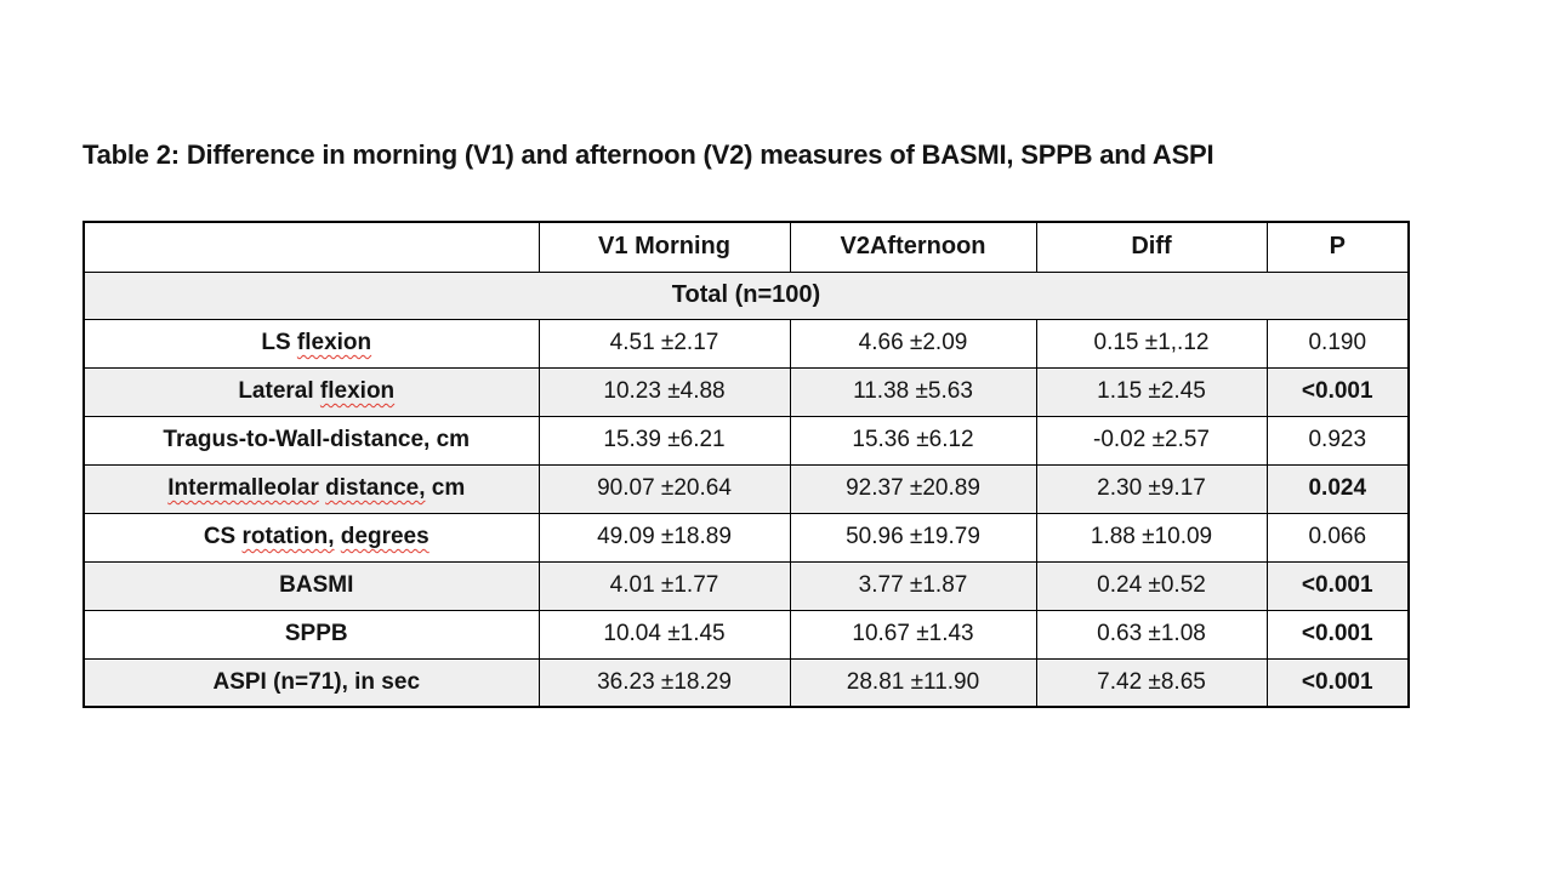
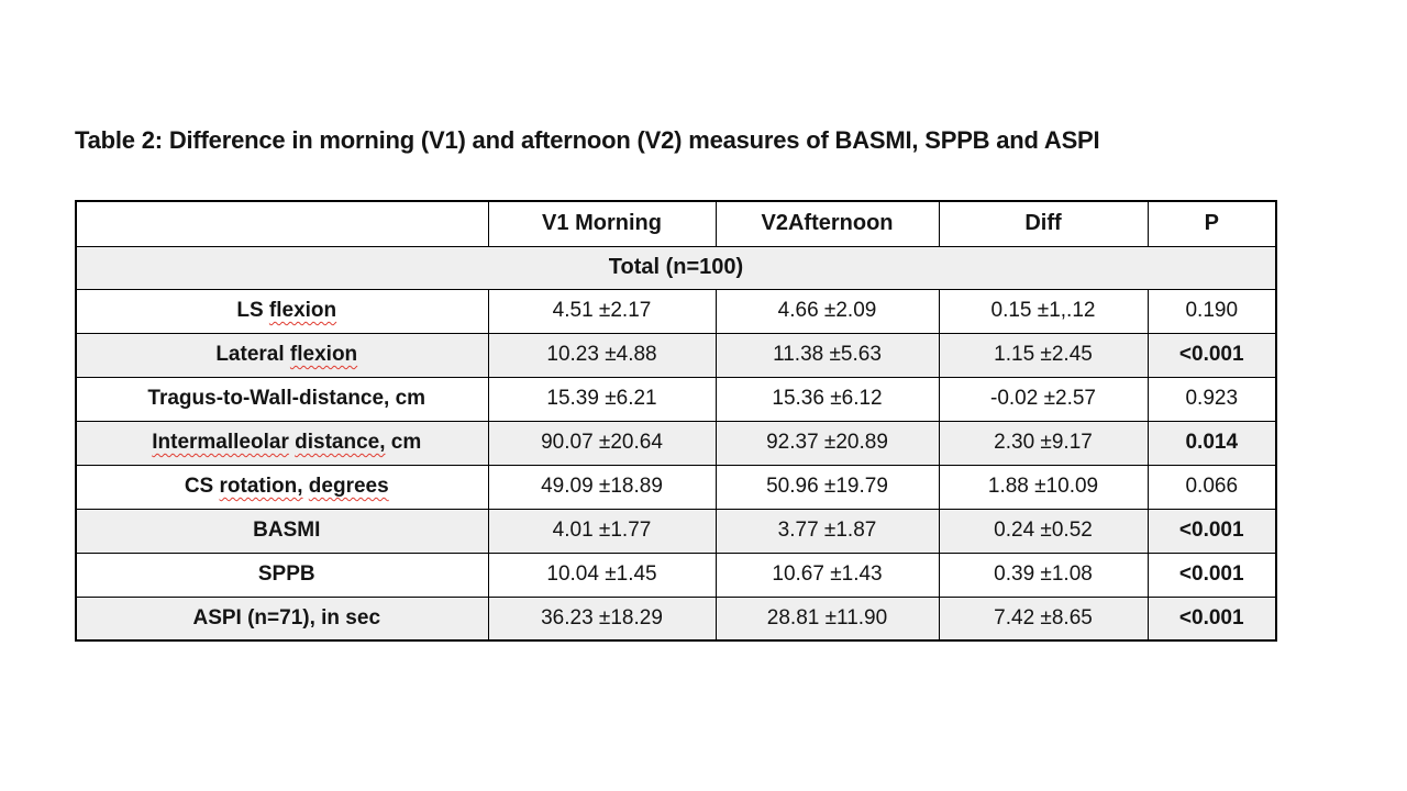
  Table 2: Difference in morning (V1) and afternoon (V2) measures of BASMI, SPPB and ASPI
  	V1 Morning	V2Afternoon	Diff	P
  Total (n=100)
  LS flexion	4.51 ±2.17	4.66 ±2.09	0.15 ±1,.12	0.190
  Lateral flexion	10.23 ±4.88	11.38 ±5.63	1.15 ±2.45	<0.001
  Tragus-to-Wall-distance, cm	15.39 ±6.21	15.36 ±6.12	-0.02 ±2.57	0.923
- Intermalleolar distance, cm	90.07 ±20.64	92.37 ±20.89	2.30 ±9.17	0.024
+ Intermalleolar distance, cm	90.07 ±20.64	92.37 ±20.89	2.30 ±9.17	0.014
  CS rotation, degrees	49.09 ±18.89	50.96 ±19.79	1.88 ±10.09	0.066
  BASMI	4.01 ±1.77	3.77 ±1.87	0.24 ±0.52	<0.001
- SPPB	10.04 ±1.45	10.67 ±1.43	0.63 ±1.08	<0.001
+ SPPB	10.04 ±1.45	10.67 ±1.43	0.39 ±1.08	<0.001
  ASPI (n=71), in sec	36.23 ±18.29	28.81 ±11.90	7.42 ±8.65	<0.001
